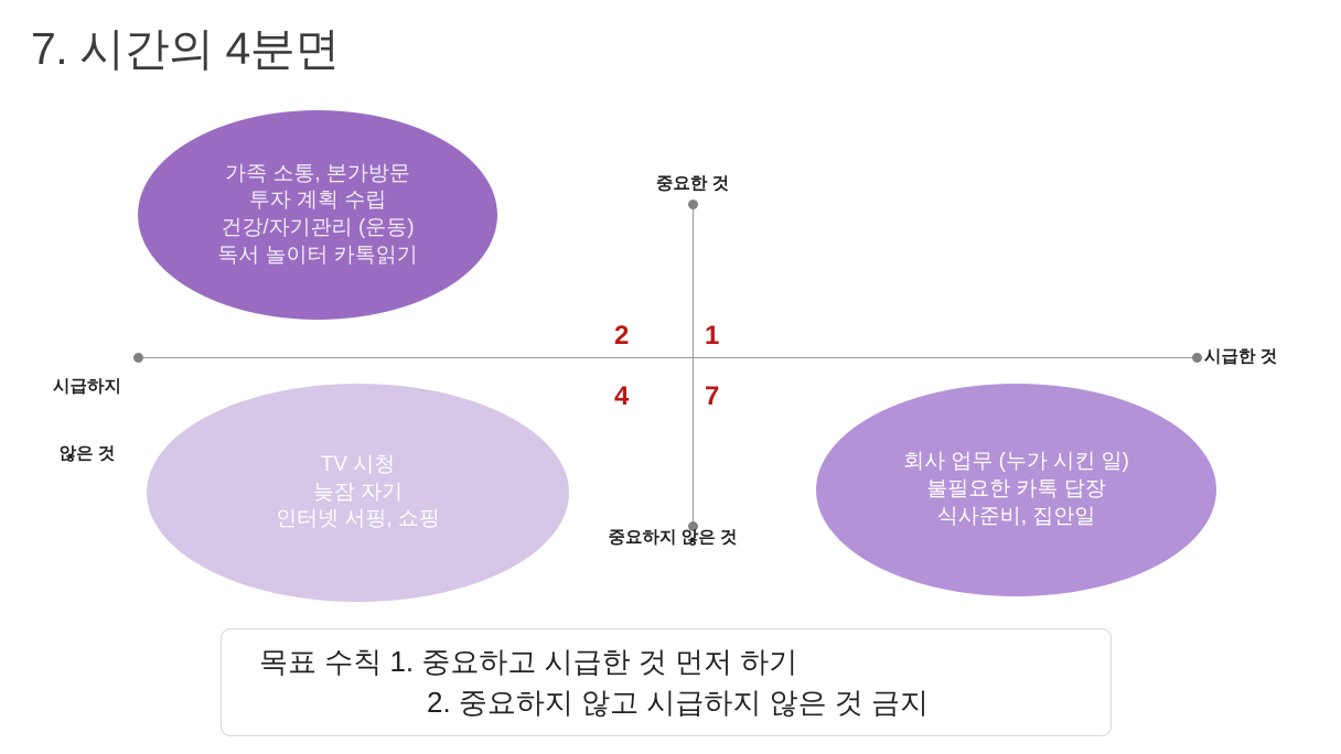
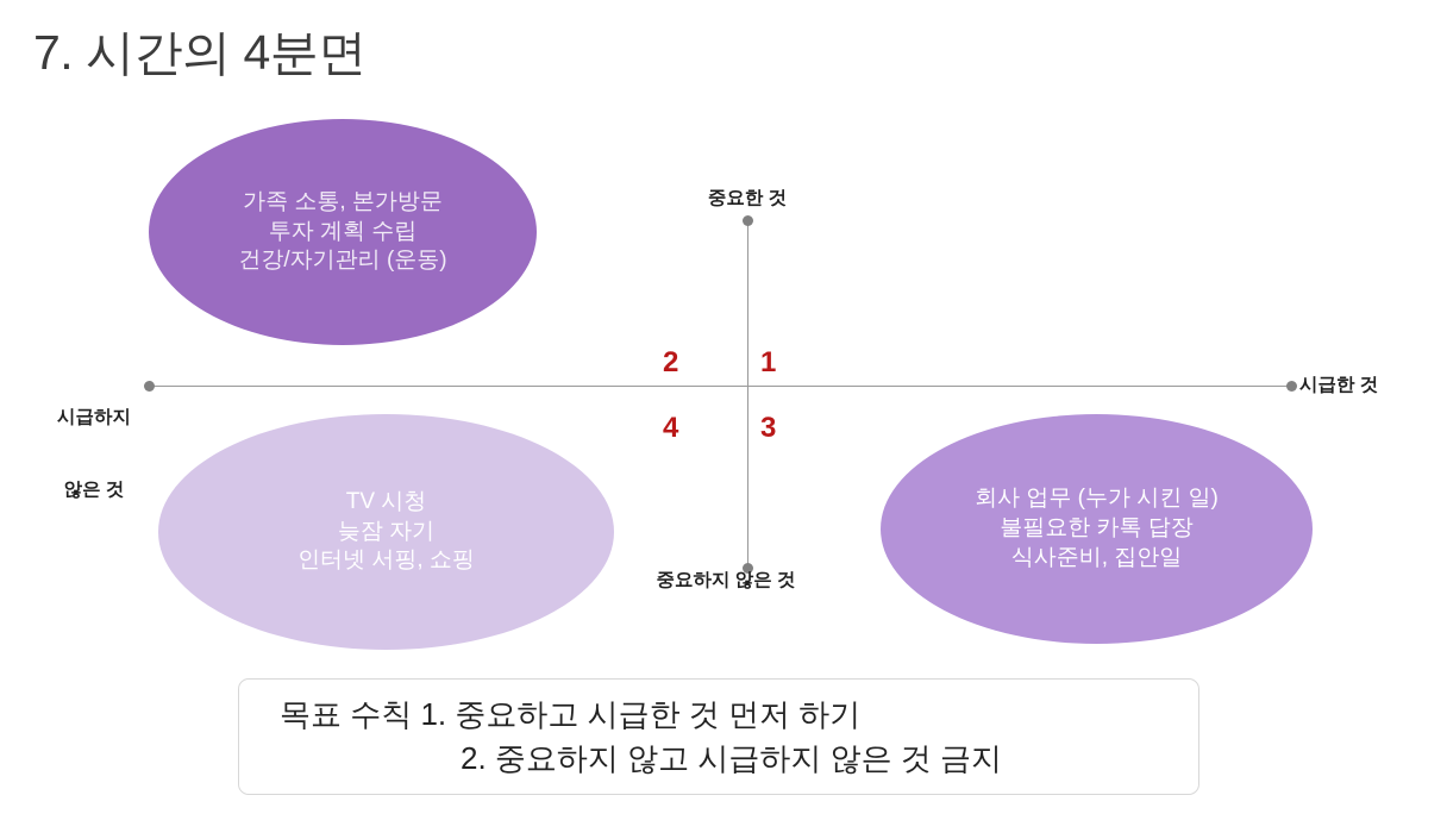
  7. 시간의 4분면
  중요한 것
  중요하지 않은 것
  시급하지
  않은 것
  시급한 것
  1
  2
- 7
+ 3
  4
  가족 소통, 본가방문
  투자 계획 수립
  건강/자기관리 (운동)
- 독서 놀이터 카톡읽기
  TV 시청
  늦잠 자기
  인터넷 서핑, 쇼핑
  회사 업무 (누가 시킨 일)
  불필요한 카톡 답장
  식사준비, 집안일
  목표 수칙 1. 중요하고 시급한 것 먼저 하기
  2. 중요하지 않고 시급하지 않은 것 금지
